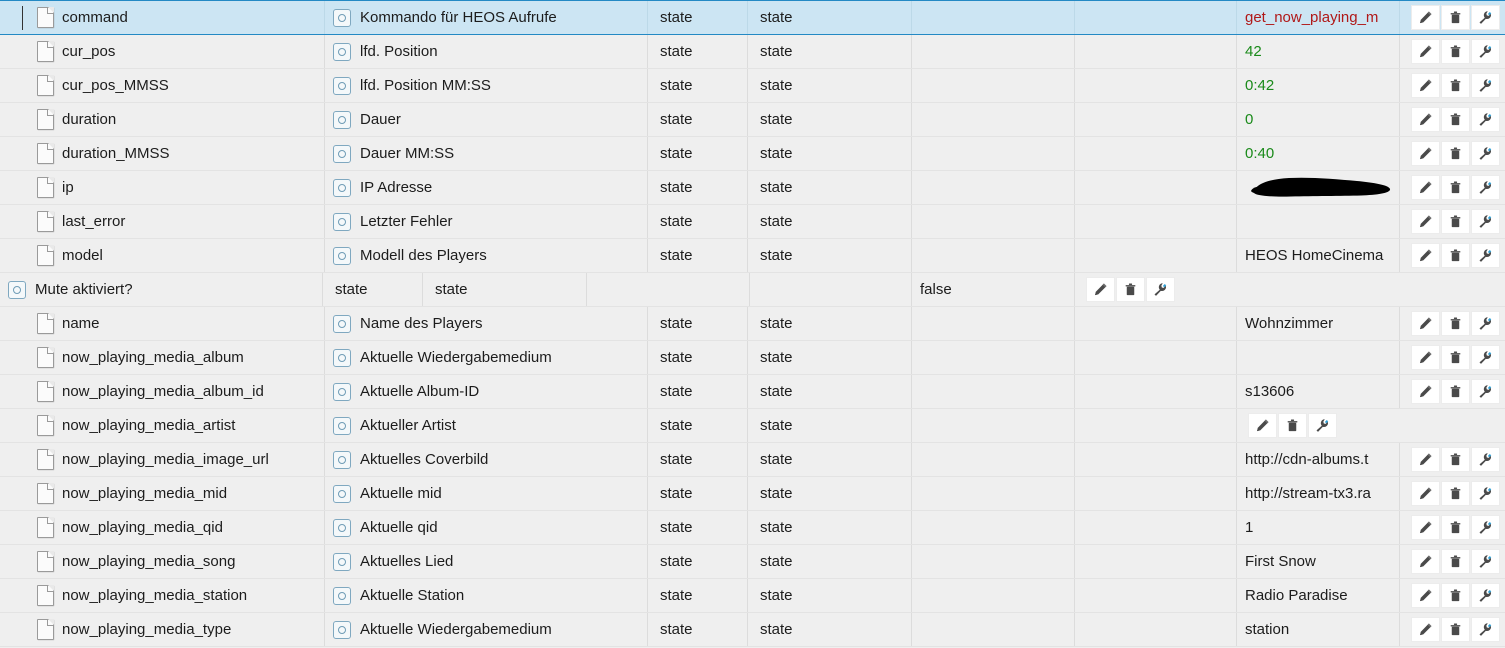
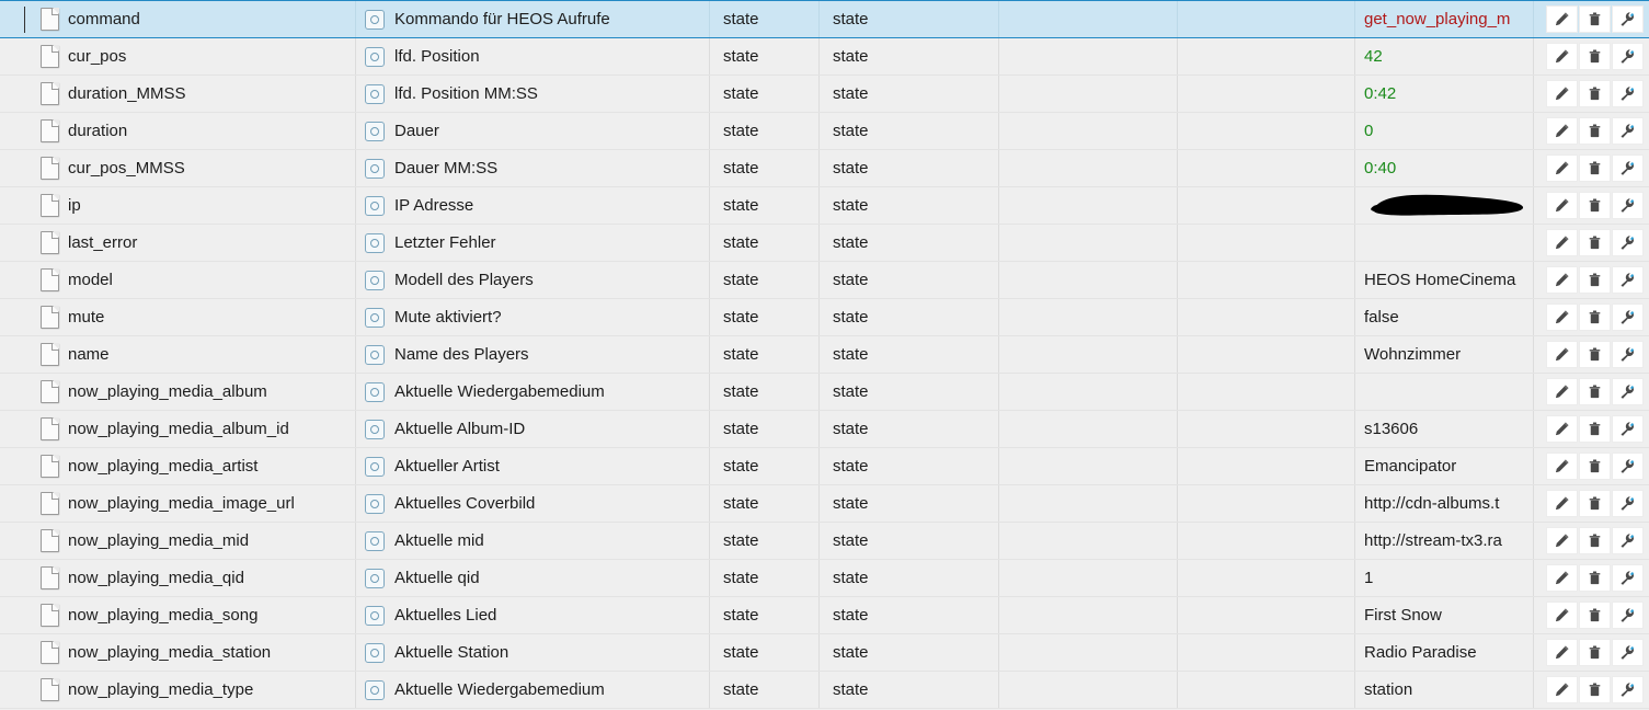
  command
  Kommando für HEOS Aufrufe
  state
  state
  get_now_playing_m
  cur_pos
  lfd. Position
  state
  state
  42
- cur_pos_MMSS
+ duration_MMSS
  lfd. Position MM:SS
  state
  state
  0:42
  duration
  Dauer
  state
  state
  0
- duration_MMSS
+ cur_pos_MMSS
  Dauer MM:SS
  state
  state
  0:40
  ip
  IP Adresse
  state
  state
  last_error
  Letzter Fehler
  state
  state
  model
  Modell des Players
  state
  state
  HEOS HomeCinema
+ mute
  Mute aktiviert?
  state
  state
  false
  name
  Name des Players
  state
  state
  Wohnzimmer
  now_playing_media_album
  Aktuelle Wiedergabemedium
  state
  state
  now_playing_media_album_id
  Aktuelle Album-ID
  state
  state
  s13606
  now_playing_media_artist
  Aktueller Artist
  state
  state
+ Emancipator
  now_playing_media_image_url
  Aktuelles Coverbild
  state
  state
  http://cdn-albums.t
  now_playing_media_mid
  Aktuelle mid
  state
  state
  http://stream-tx3.ra
  now_playing_media_qid
  Aktuelle qid
  state
  state
  1
  now_playing_media_song
  Aktuelles Lied
  state
  state
  First Snow
  now_playing_media_station
  Aktuelle Station
  state
  state
  Radio Paradise
  now_playing_media_type
  Aktuelle Wiedergabemedium
  state
  state
  station
